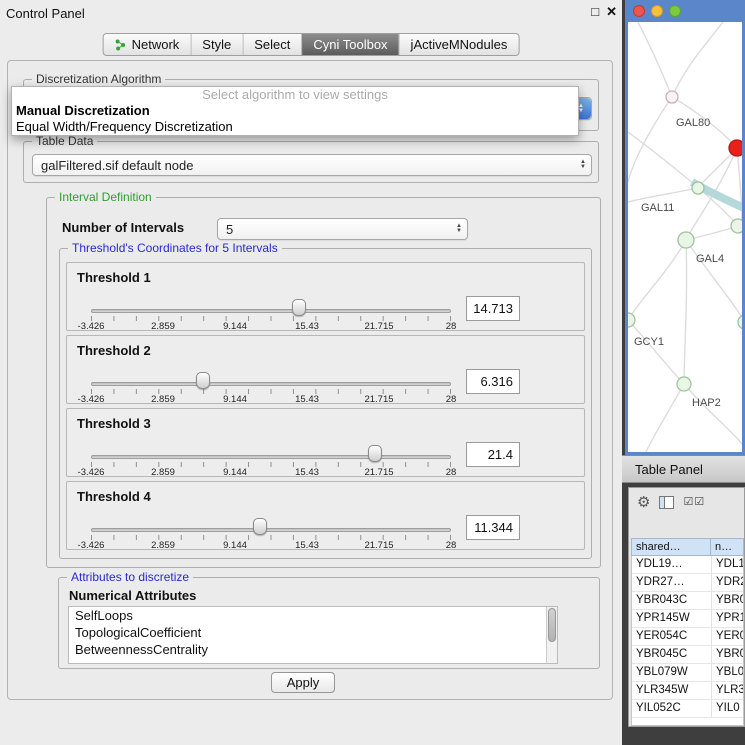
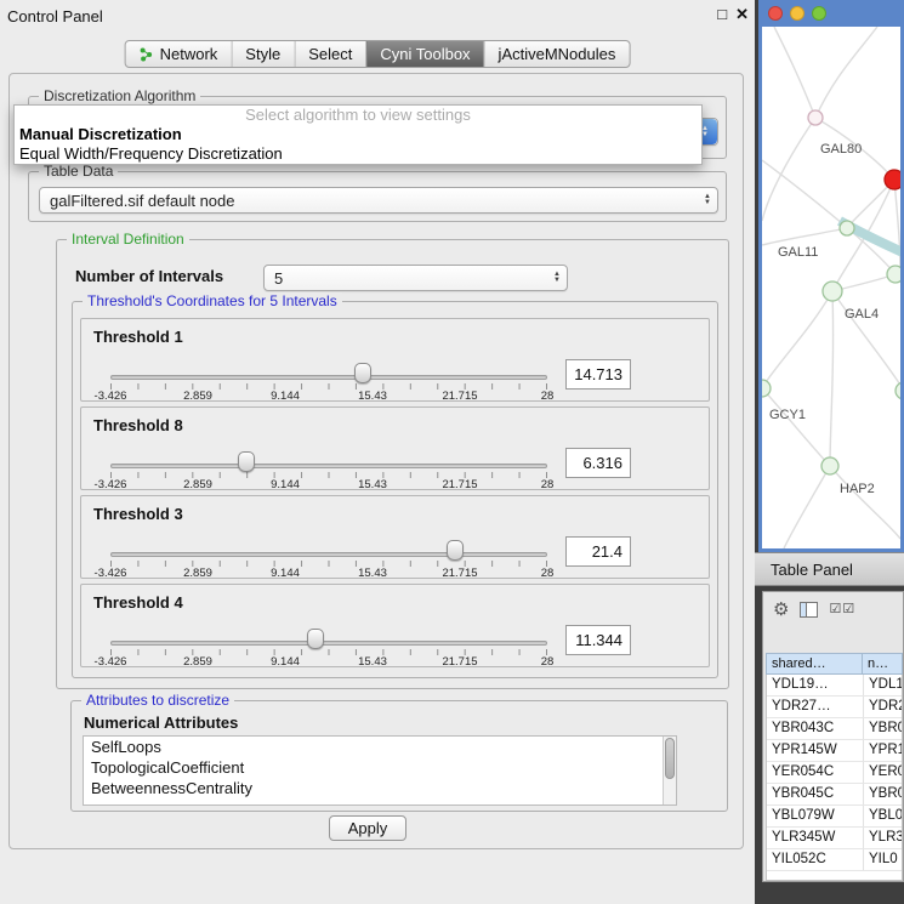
  Control Panel
  □
  ✕
  Network
  Style
  Select
  Cyni Toolbox
  jActiveMNodules
  Discretization Algorithm
  Select algorithm to view settings
  Manual Discretization
  Equal Width/Frequency Discretization
  Table Data
  galFiltered.sif default node
  Interval Definition
  Number of Intervals
  5
  Threshold's Coordinates for 5 Intervals
  Threshold 1
  -3.426
  2.859
  9.144
  15.43
  21.715
  28
  14.713
- Threshold 2
+ Threshold 8
  -3.426
  2.859
  9.144
  15.43
  21.715
  28
  6.316
  Threshold 3
  -3.426
  2.859
  9.144
  15.43
  21.715
  28
  21.4
  Threshold 4
  -3.426
  2.859
  9.144
  15.43
  21.715
  28
  11.344
  Attributes to discretize
  Numerical Attributes
  SelfLoops
  TopologicalCoefficient
  BetweennessCentrality
  Apply
  GAL80
  GAL11
  GAL4
  GCY1
  HAP2
  Table Panel
  ⚙
  ☑☑
  shared…
  n…
  YDL19…
  YDL1
  YDR27…
  YDR
  YBR043C
  YBR0
  YPR145W
  YPR1
  YER054C
  YER0
  YBR045C
  YBR0
  YBL079W
  YBL0
  YLR345W
  YLR3
  YIL052C
  YIL0
